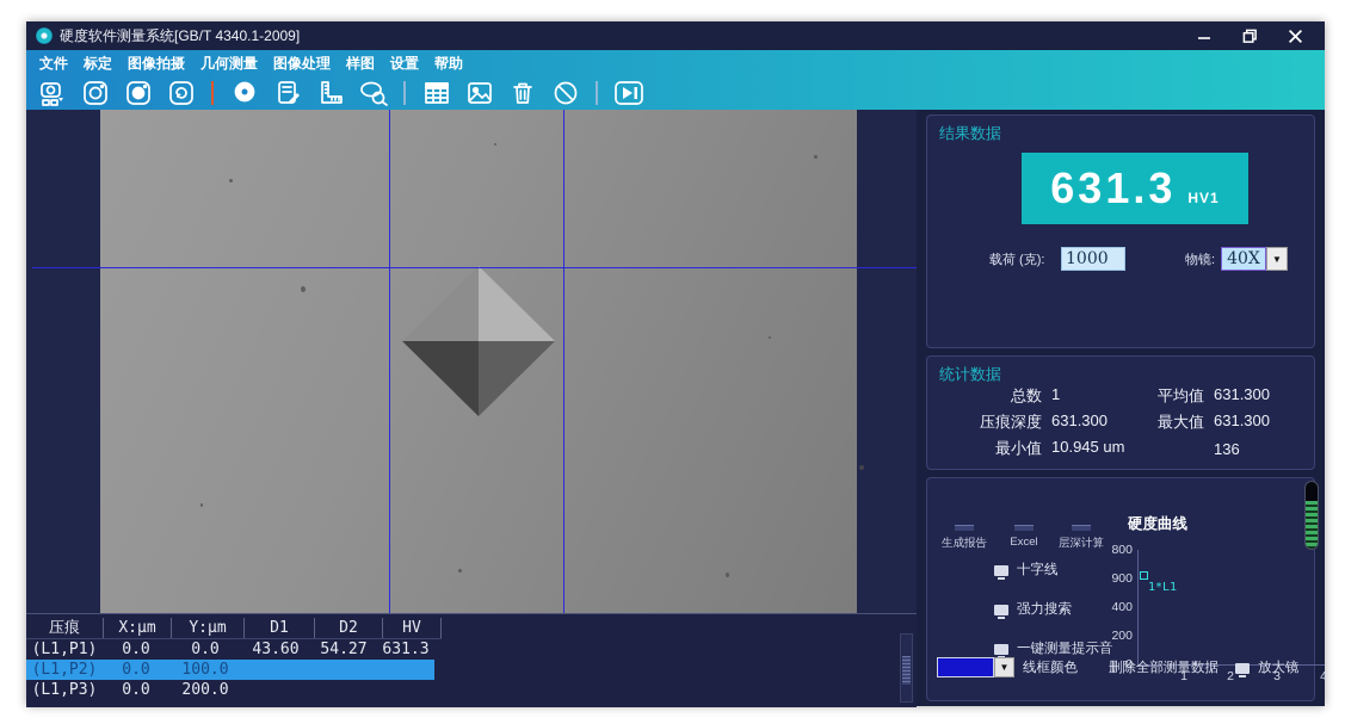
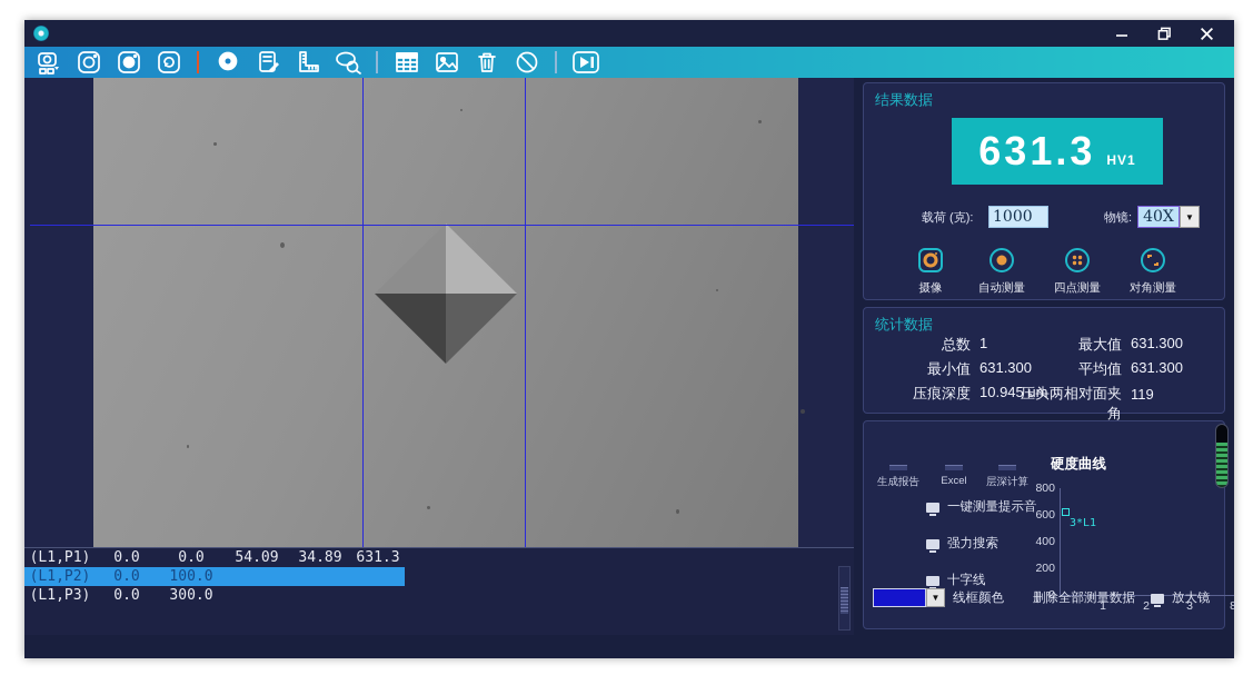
- 硬度软件测量系统[GB/T 4340.1-2009]
- 文件
- 标定
- 图像拍摄
- 几何测量
- 图像处理
- 样图
- 设置
- 帮助
- 压痕
- X:μm
- Y:μm
- D1
- D2
- HV
  (L1,P1)
  0.0
  0.0
- 43.60
+ 54.09
- 54.27
+ 34.89
  631.3
  (L1,P2)
  0.0
  100.0
  (L1,P3)
  0.0
- 200.0
+ 300.0
  结果数据
  631.3
  HV1
  载荷 (克):
  1000
  物镜:
  40X
  ▼
+ 摄像
+ 自动测量
+ 四点测量
+ 对角测量
  统计数据
  总数
  1
- 平均值
+ 最大值
  631.300
- 压痕深度
+ 最小值
  631.300
- 最大值
+ 平均值
  631.300
- 最小值
+ 压痕深度
  10.945 um
+ 压头两相对面夹角
- 136
+ 119
  生成报告
  Excel
  层深计算
- 十字线
+ 一键测量提示音
  强力搜索
- 一键测量提示音
+ 十字线
  ▼
  线框颜色
  硬度曲线
  800
- 900
+ 600
  400
  200
  0
  1
  2
  3
- 4
+ 8
- 1*L1
+ 3*L1
  删除全部测量数据
  放大镜
